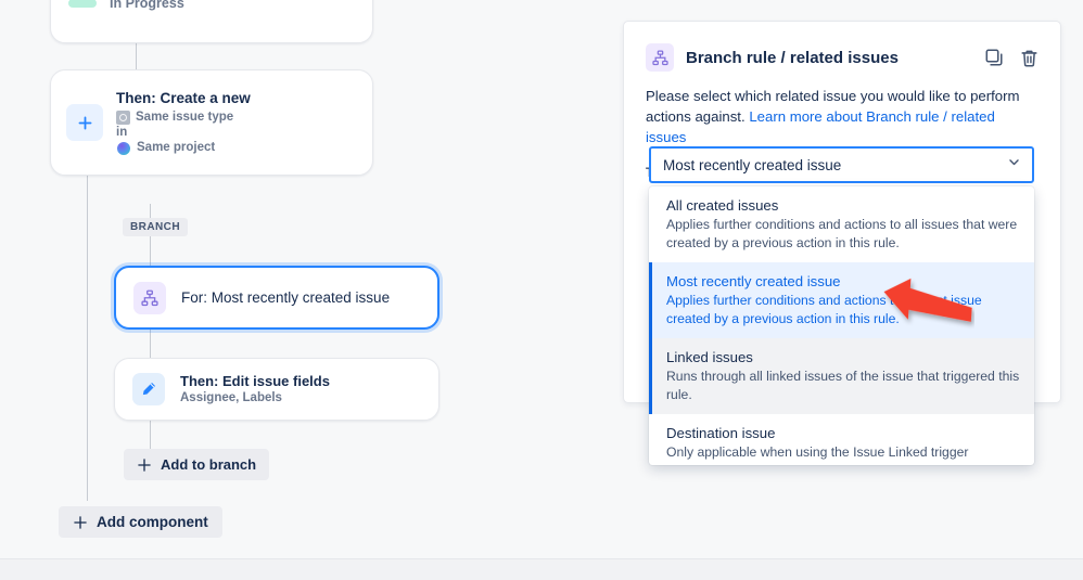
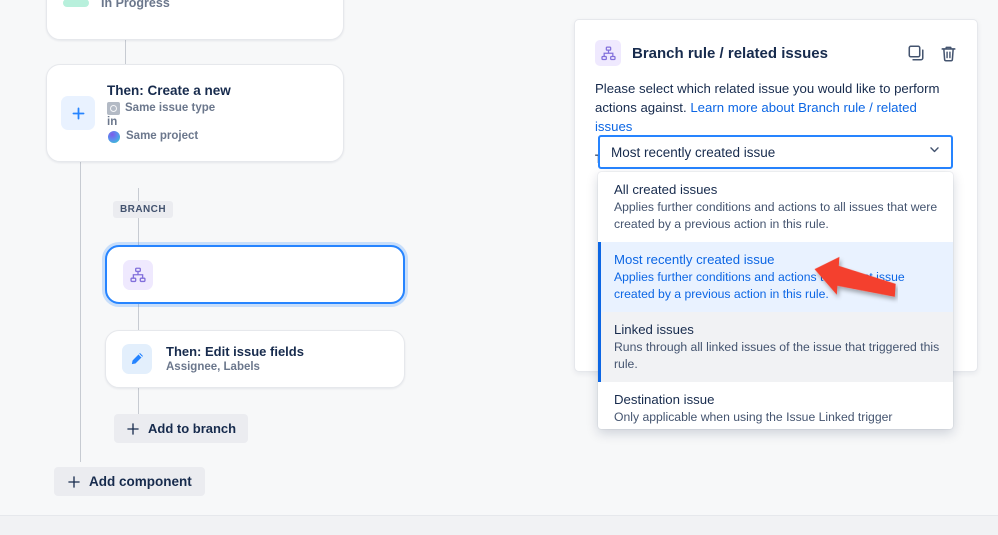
  In Progress
  Then: Create a new
  Same issue type
  in
  Same project
  BRANCH
- For: Most recently created issue
  Then: Edit issue fields
  Assignee, Labels
  Add to branch
  Add component
  Branch rule / related issues
  Please select which related issue you would like to perform actions against. Learn more about Branch rule / related issues
  Most recently created issue
  All created issues
  Applies further conditions and actions to all issues that were created by a previous action in this rule.
  Most recently created issue
  Applies further conditions and actions issue created by a previous action in this rule.
  Linked issues
  Runs through all linked issues of the issue that triggered this rule.
  Destination issue
  Only applicable when using the Issue Linked trigger
